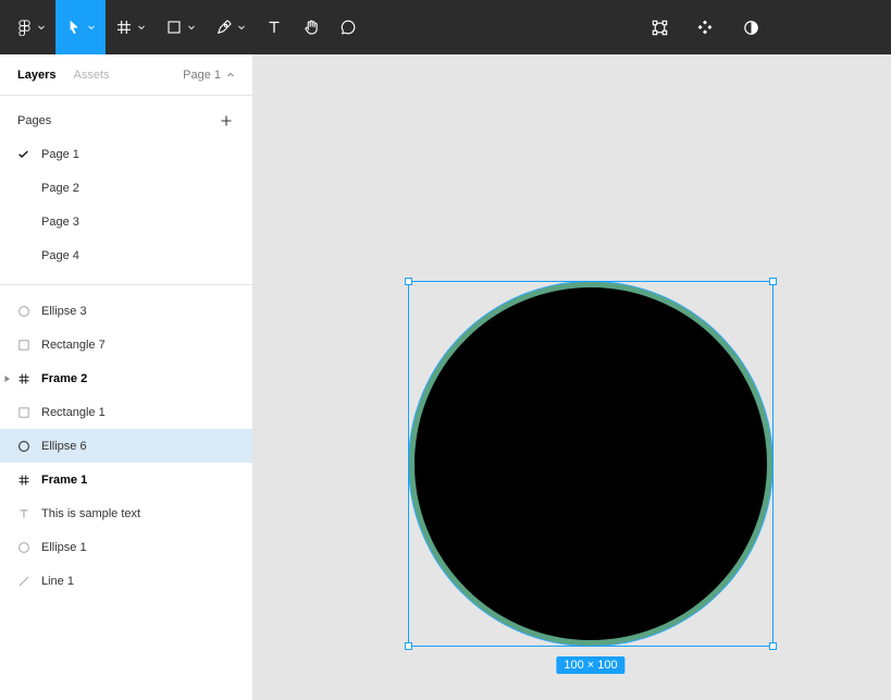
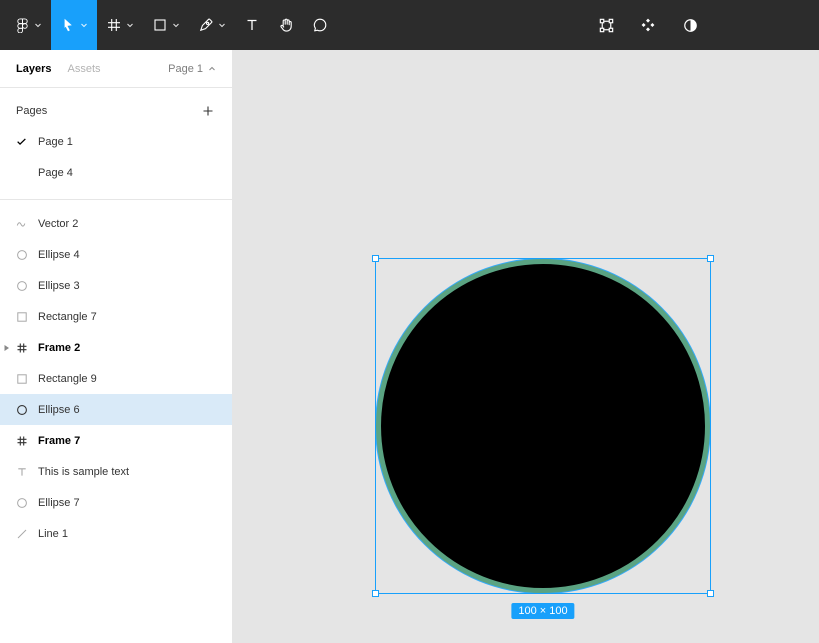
  Layers
  Assets
  Page 1
  Pages
  Page 1
- Page 2
- Page 3
  Page 4
+ Vector 2
+ Ellipse 4
  Ellipse 3
  Rectangle 7
  Frame 2
- Rectangle 1
+ Rectangle 9
  Ellipse 6
- Frame 1
+ Frame 7
  This is sample text
- Ellipse 1
+ Ellipse 7
  Line 1
  100 × 100
